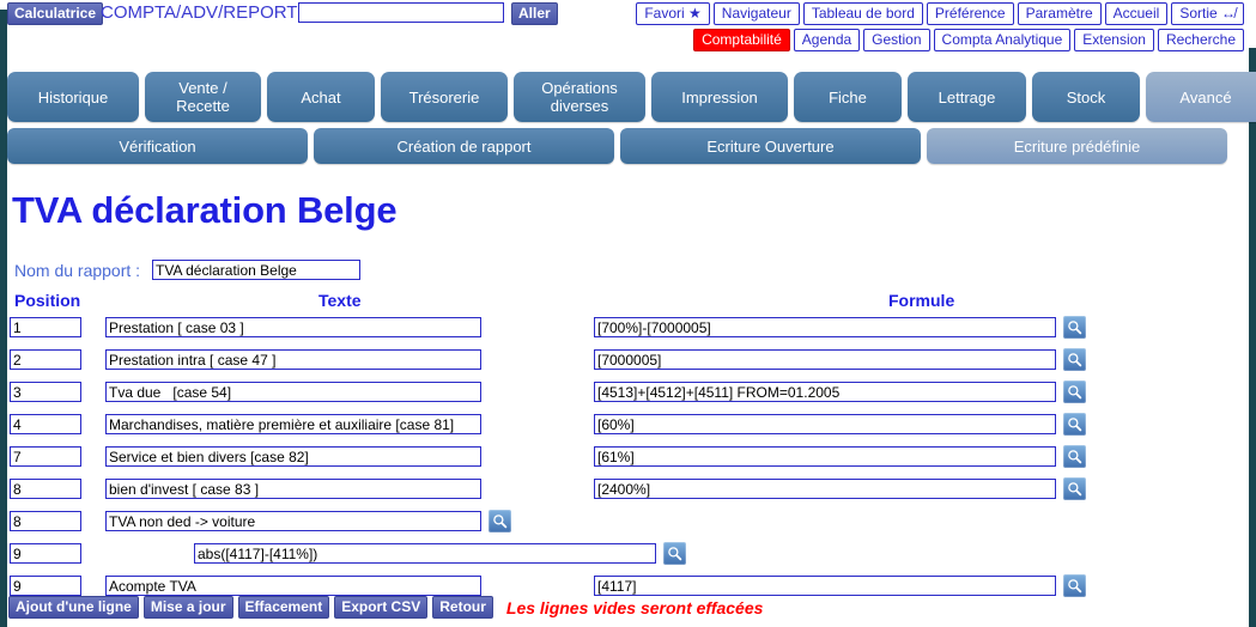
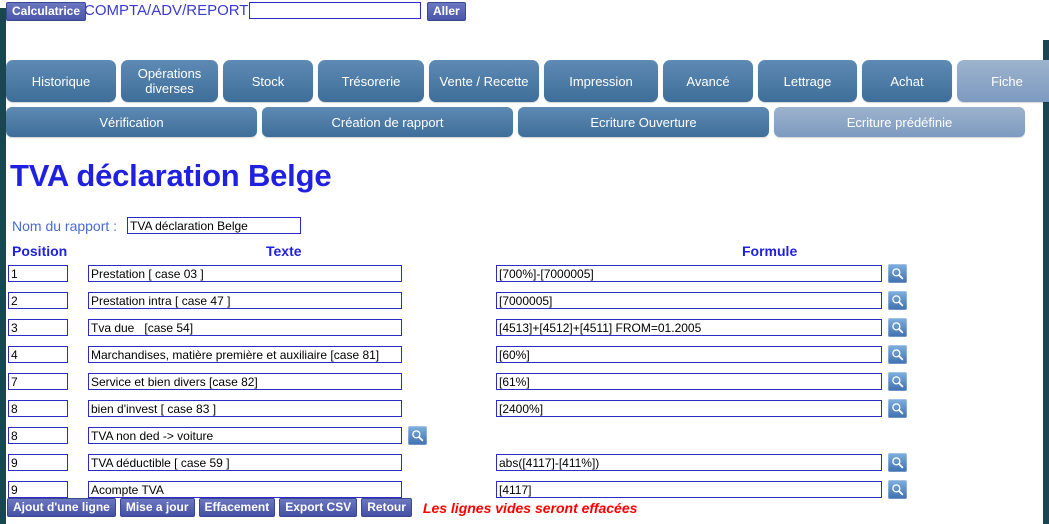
  Calculatrice
  COMPTA/ADV/REPORT
  Aller
- Favori ★
- Navigateur
- Tableau de bord
- Préférence
- Paramètre
- Accueil
- Sortie ↮
- Comptabilité
- Agenda
- Gestion
- Compta Analytique
- Extension
- Recherche
  Historique
- Vente / Recette
+ Opérations diverses
- Achat
+ Stock
  Trésorerie
- Opérations diverses
+ Vente / Recette
  Impression
- Fiche
+ Avancé
  Lettrage
- Stock
+ Achat
- Avancé
+ Fiche
  Vérification
  Création de rapport
  Ecriture Ouverture
  Ecriture prédéfinie
  TVA déclaration Belge
  Nom du rapport :
  TVA déclaration Belge
  Position
  Texte
  Formule
  1
  Prestation [ case 03 ]
  [700%]-[7000005]
  2
  Prestation intra [ case 47 ]
  [7000005]
  3
  Tva due [case 54]
  [4513]+[4512]+[4511] FROM=01.2005
  4
  Marchandises, matière première et auxiliaire [case 81]
  [60%]
  7
  Service et bien divers [case 82]
  [61%]
  8
  bien d'invest [ case 83 ]
  [2400%]
  8
  TVA non ded -> voiture
  9
+ TVA déductible [ case 59 ]
  abs([4117]-[411%])
  9
  Acompte TVA
  [4117]
  Ajout d'une ligne
  Mise a jour
  Effacement
  Export CSV
  Retour
  Les lignes vides seront effacées
